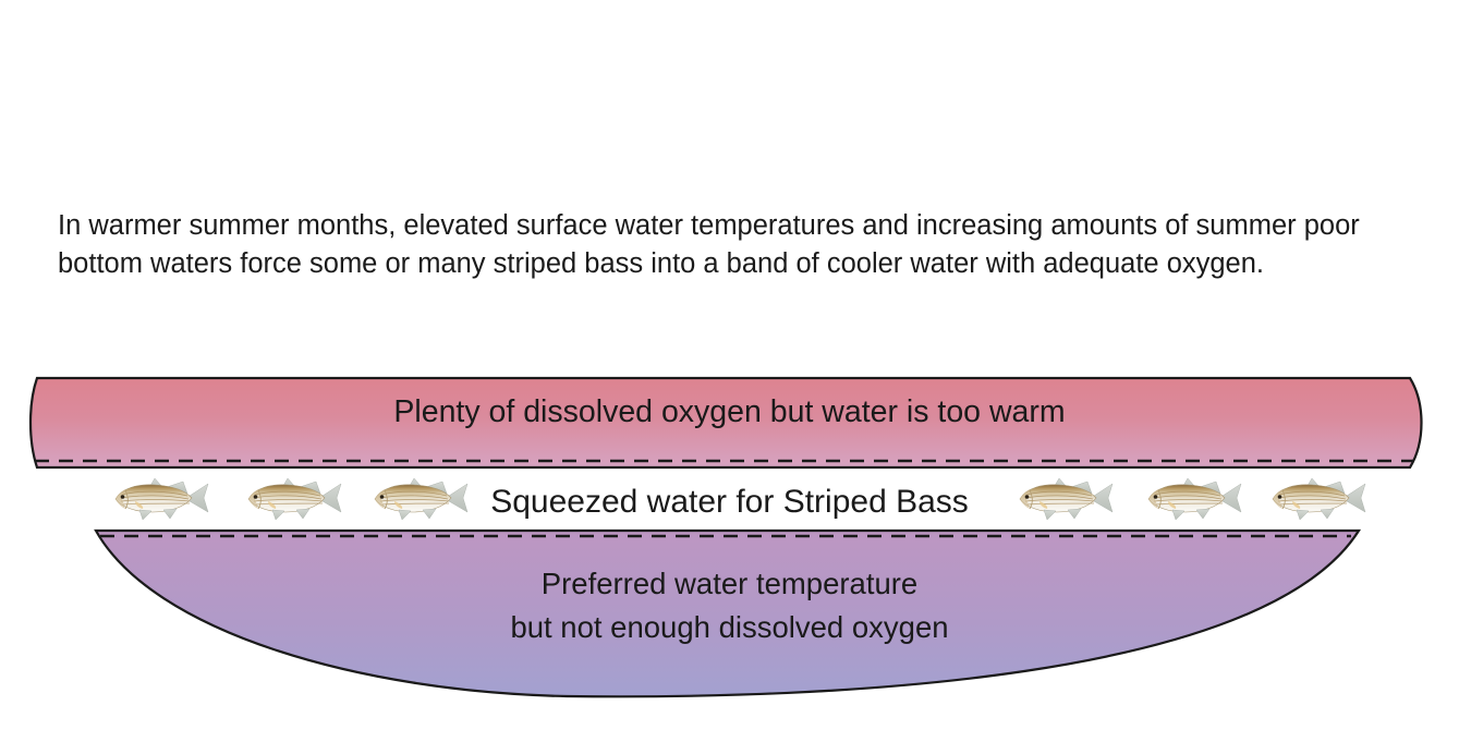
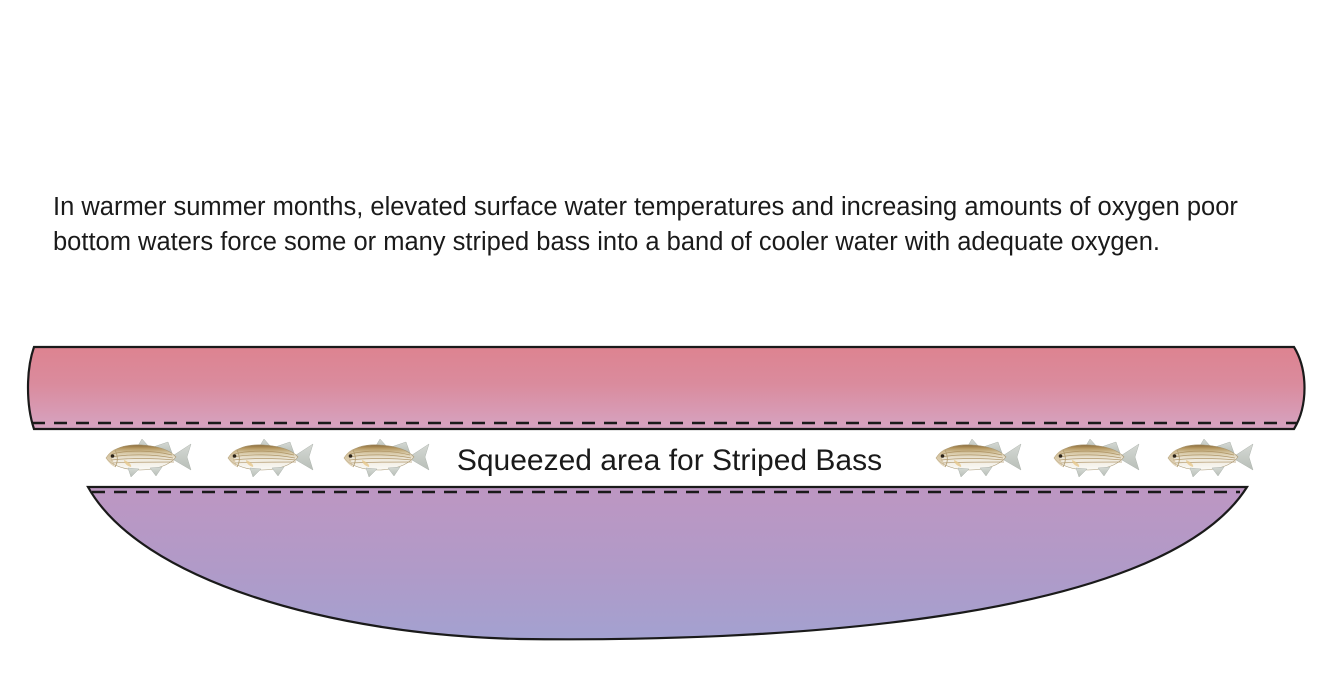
- In warmer summer months, elevated surface water temperatures and increasing amounts of summer poor bottom waters force some or many striped bass into a band of cooler water with adequate oxygen.
+ In warmer summer months, elevated surface water temperatures and increasing amounts of oxygen poor bottom waters force some or many striped bass into a band of cooler water with adequate oxygen.
- Plenty of dissolved oxygen but water is too warm
- Squeezed water for Striped Bass
+ Squeezed area for Striped Bass
- Preferred water temperature
- but not enough dissolved oxygen
